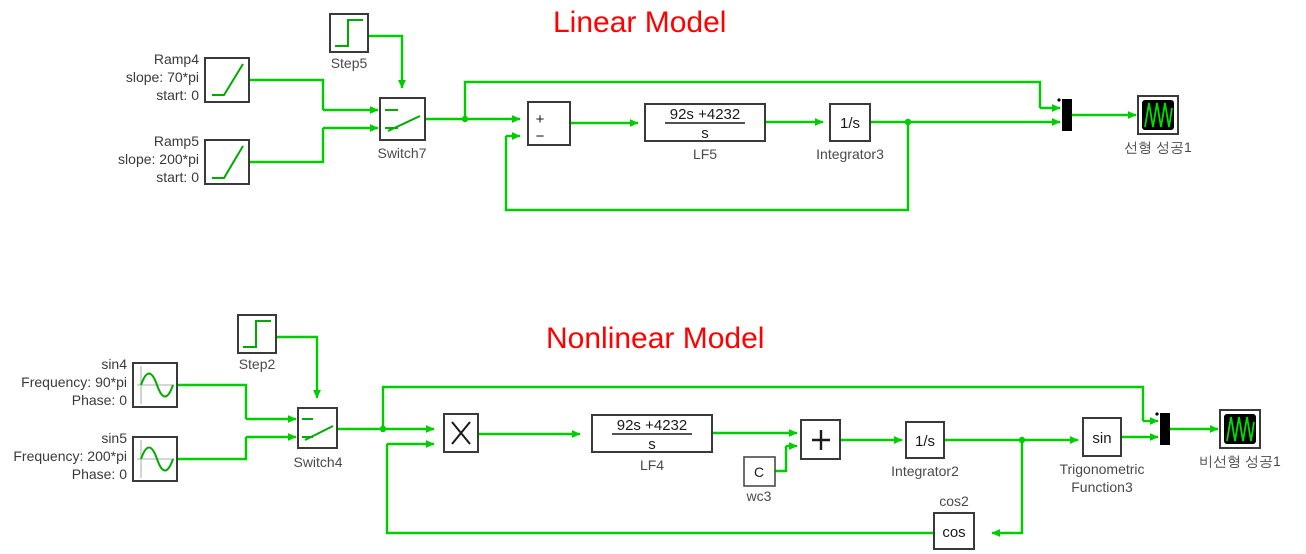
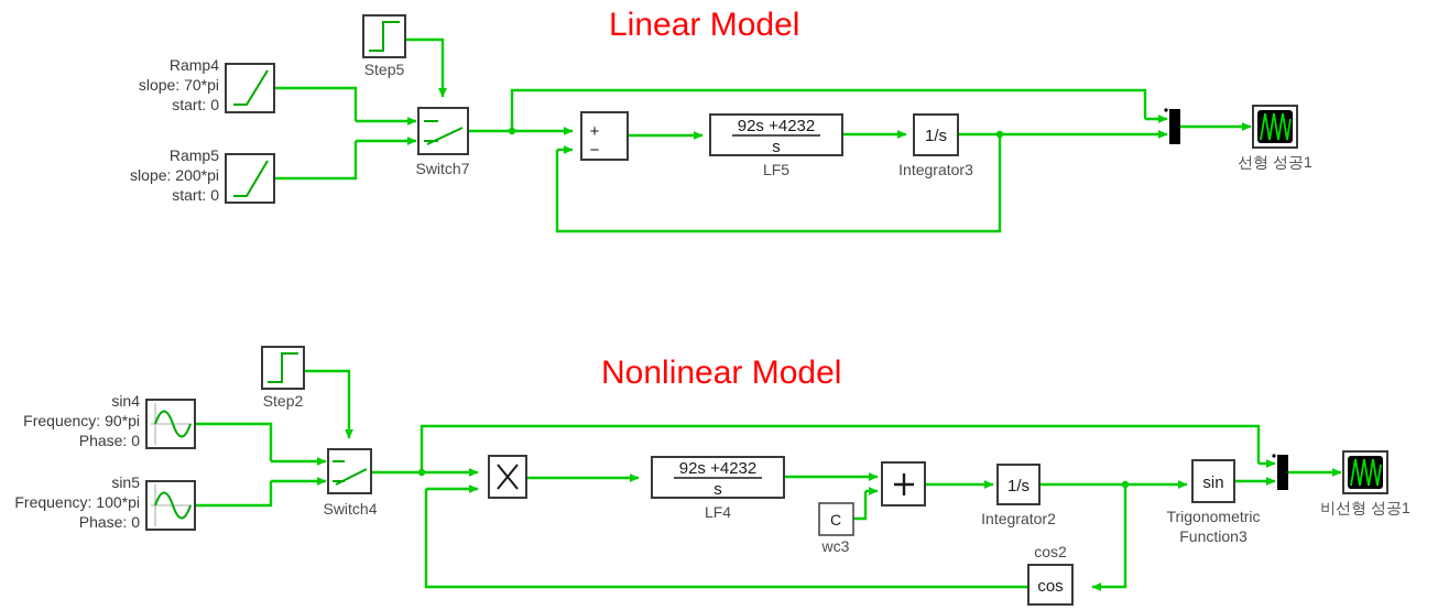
  Linear Model
  Ramp4
  slope: 70*pi
  start: 0
  Ramp5
  slope: 200*pi
  start: 0
  Step5
  Switch7
  +
  −
  92s +4232
  s
  LF5
  1/s
  Integrator3
  선형 성공1
  Nonlinear Model
  sin4
  Frequency: 90*pi
  Phase: 0
  sin5
- Frequency: 200*pi
+ Frequency: 100*pi
  Phase: 0
  Step2
  Switch4
  92s +4232
  s
  LF4
  C
  wc3
  1/s
  Integrator2
  sin
  Trigonometric
  Function3
  cos
  cos2
  비선형 성공1
